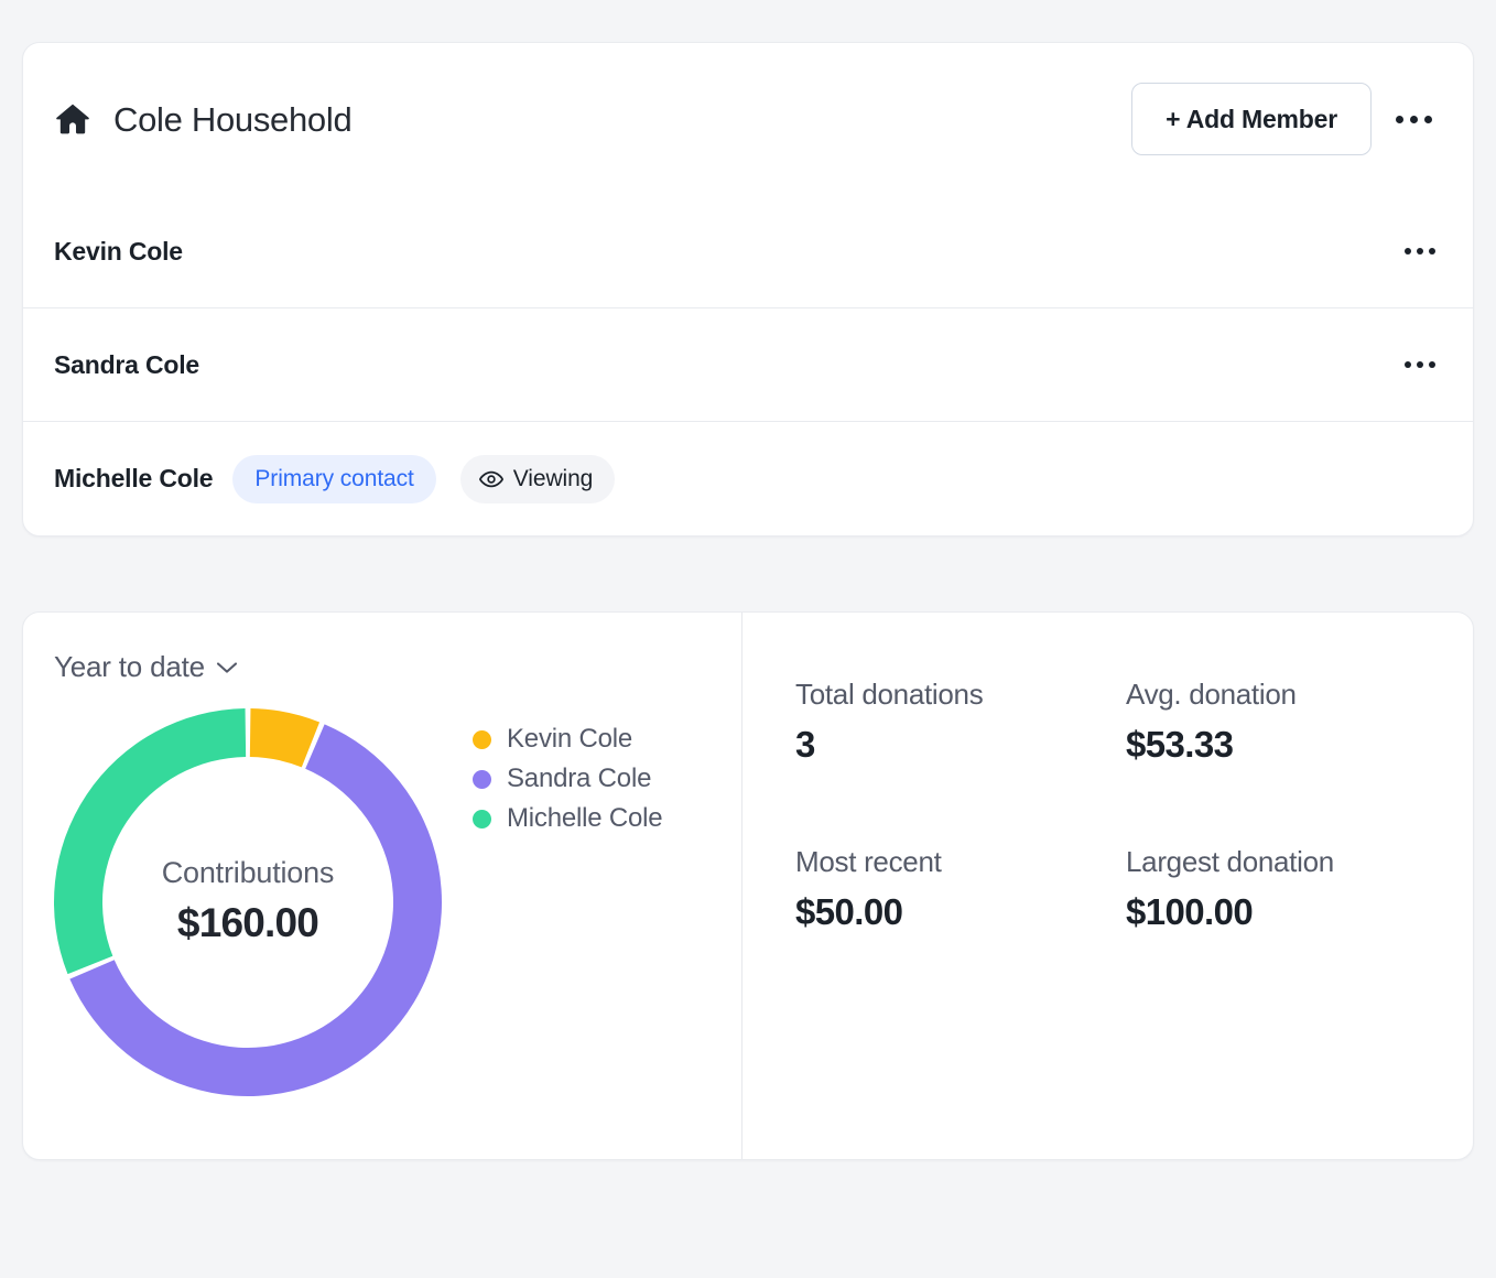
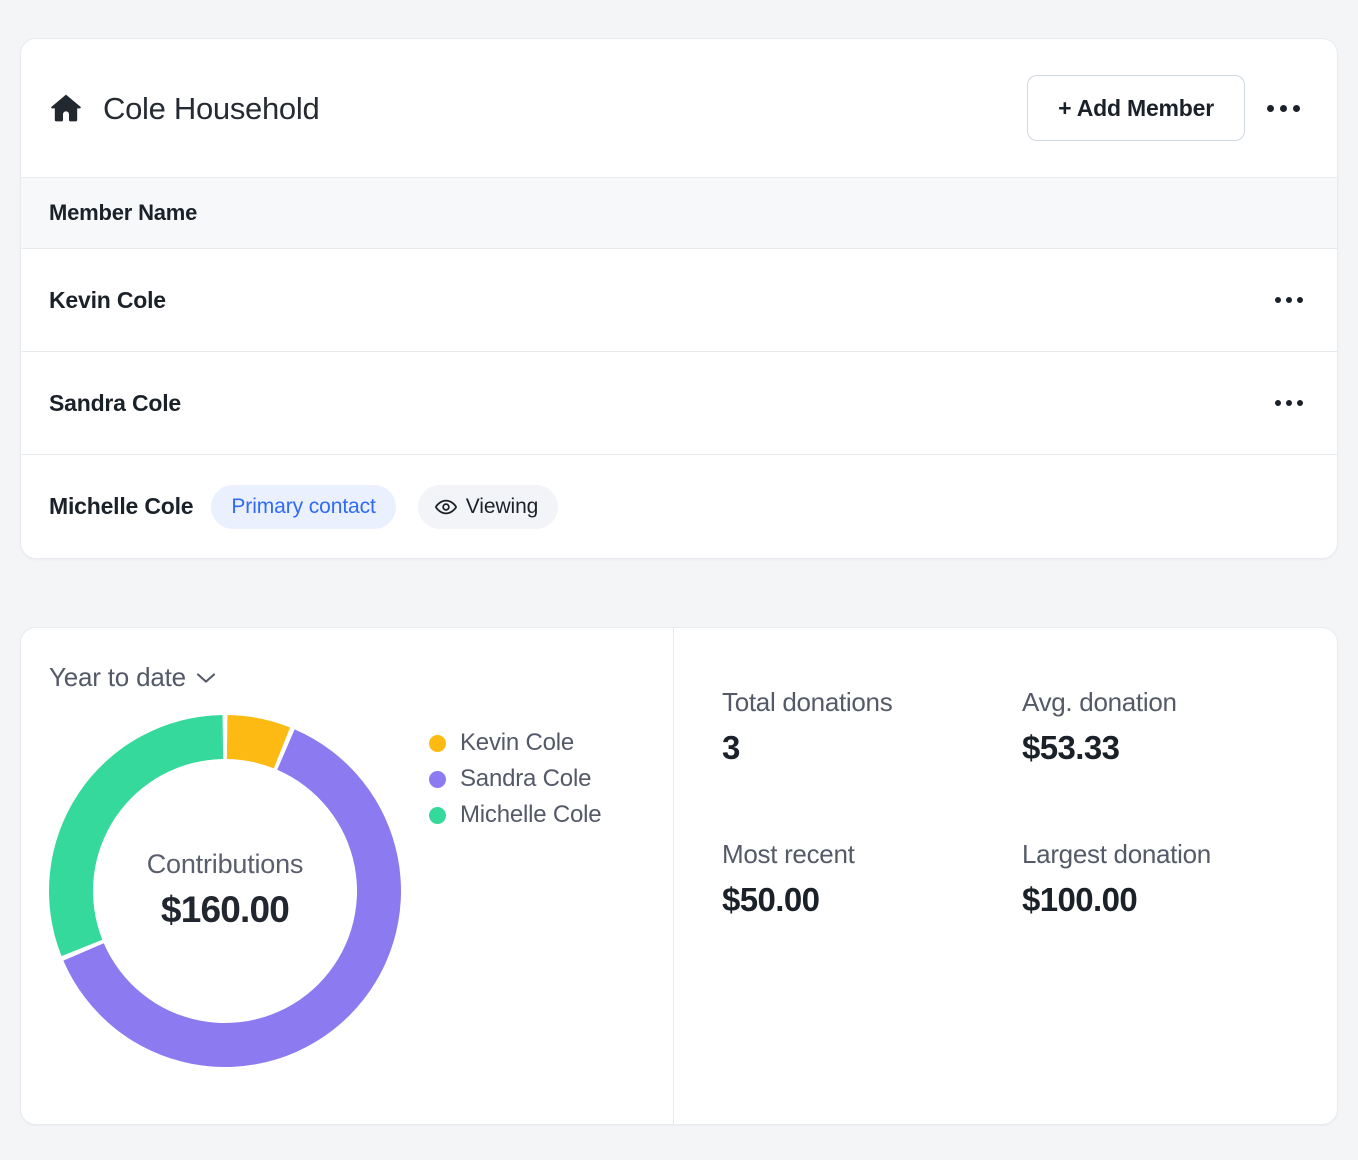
  Cole Household
  + Add Member
+ Member Name
  Kevin Cole
  Sandra Cole
  Michelle Cole
  Primary contact
  Viewing
  Year to date
  Contributions
  $160.00
  Kevin Cole
  Sandra Cole
  Michelle Cole
  Total donations
  3
  Avg. donation
  $53.33
  Most recent
  $50.00
  Largest donation
  $100.00
